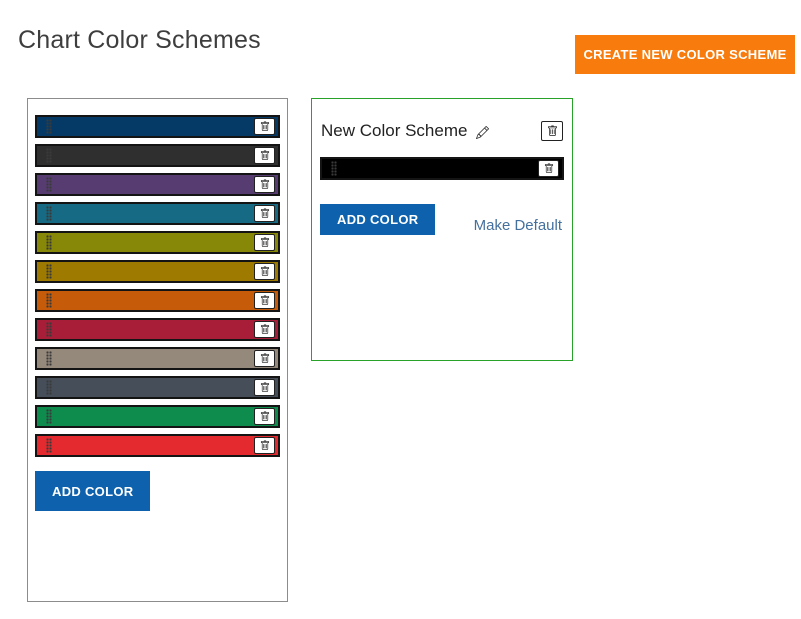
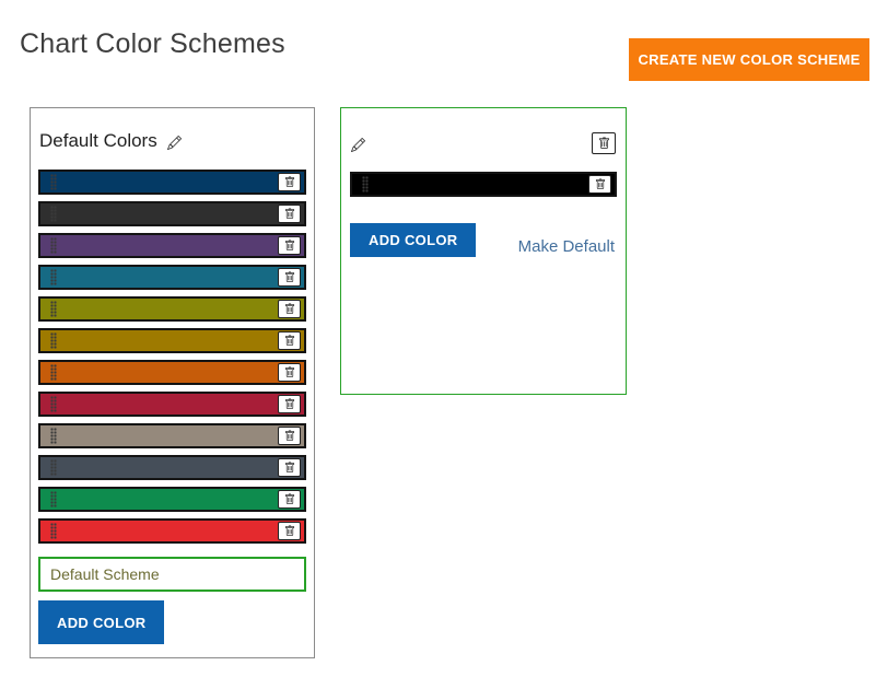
  Chart Color Schemes
  CREATE NEW COLOR SCHEME
+ Default Colors
+ Default Scheme
  ADD COLOR
- New Color Scheme
  ADD COLOR
  Make Default
